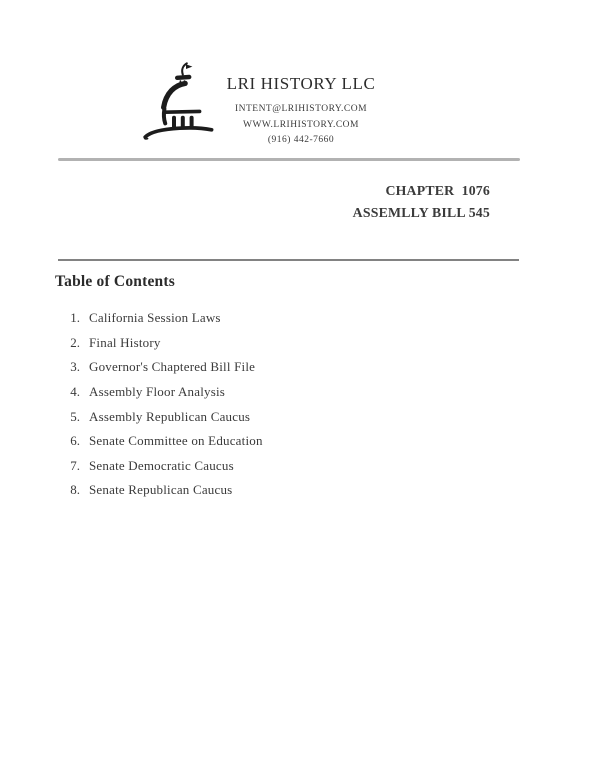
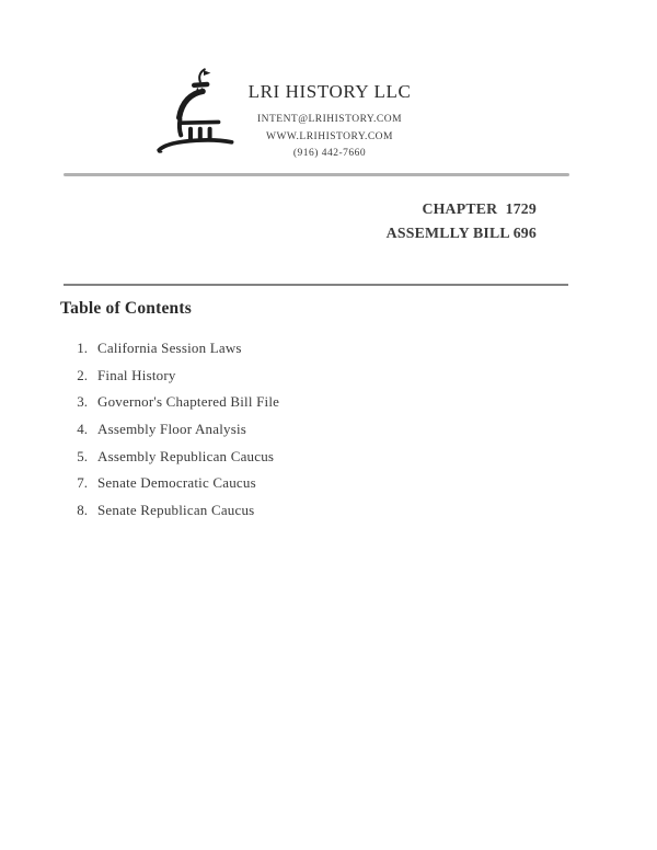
  LRI HISTORY LLC
  INTENT@LRIHISTORY.COM
  WWW.LRIHISTORY.COM
  (916) 442-7660
- CHAPTER 1076
+ CHAPTER 1729
- ASSEMLLY BILL 545
+ ASSEMLLY BILL 696
  Table of Contents
  1.
  California Session Laws
  2.
  Final History
  3.
  Governor's Chaptered Bill File
  4.
  Assembly Floor Analysis
  5.
  Assembly Republican Caucus
- 6.
- Senate Committee on Education
  7.
  Senate Democratic Caucus
  8.
  Senate Republican Caucus
